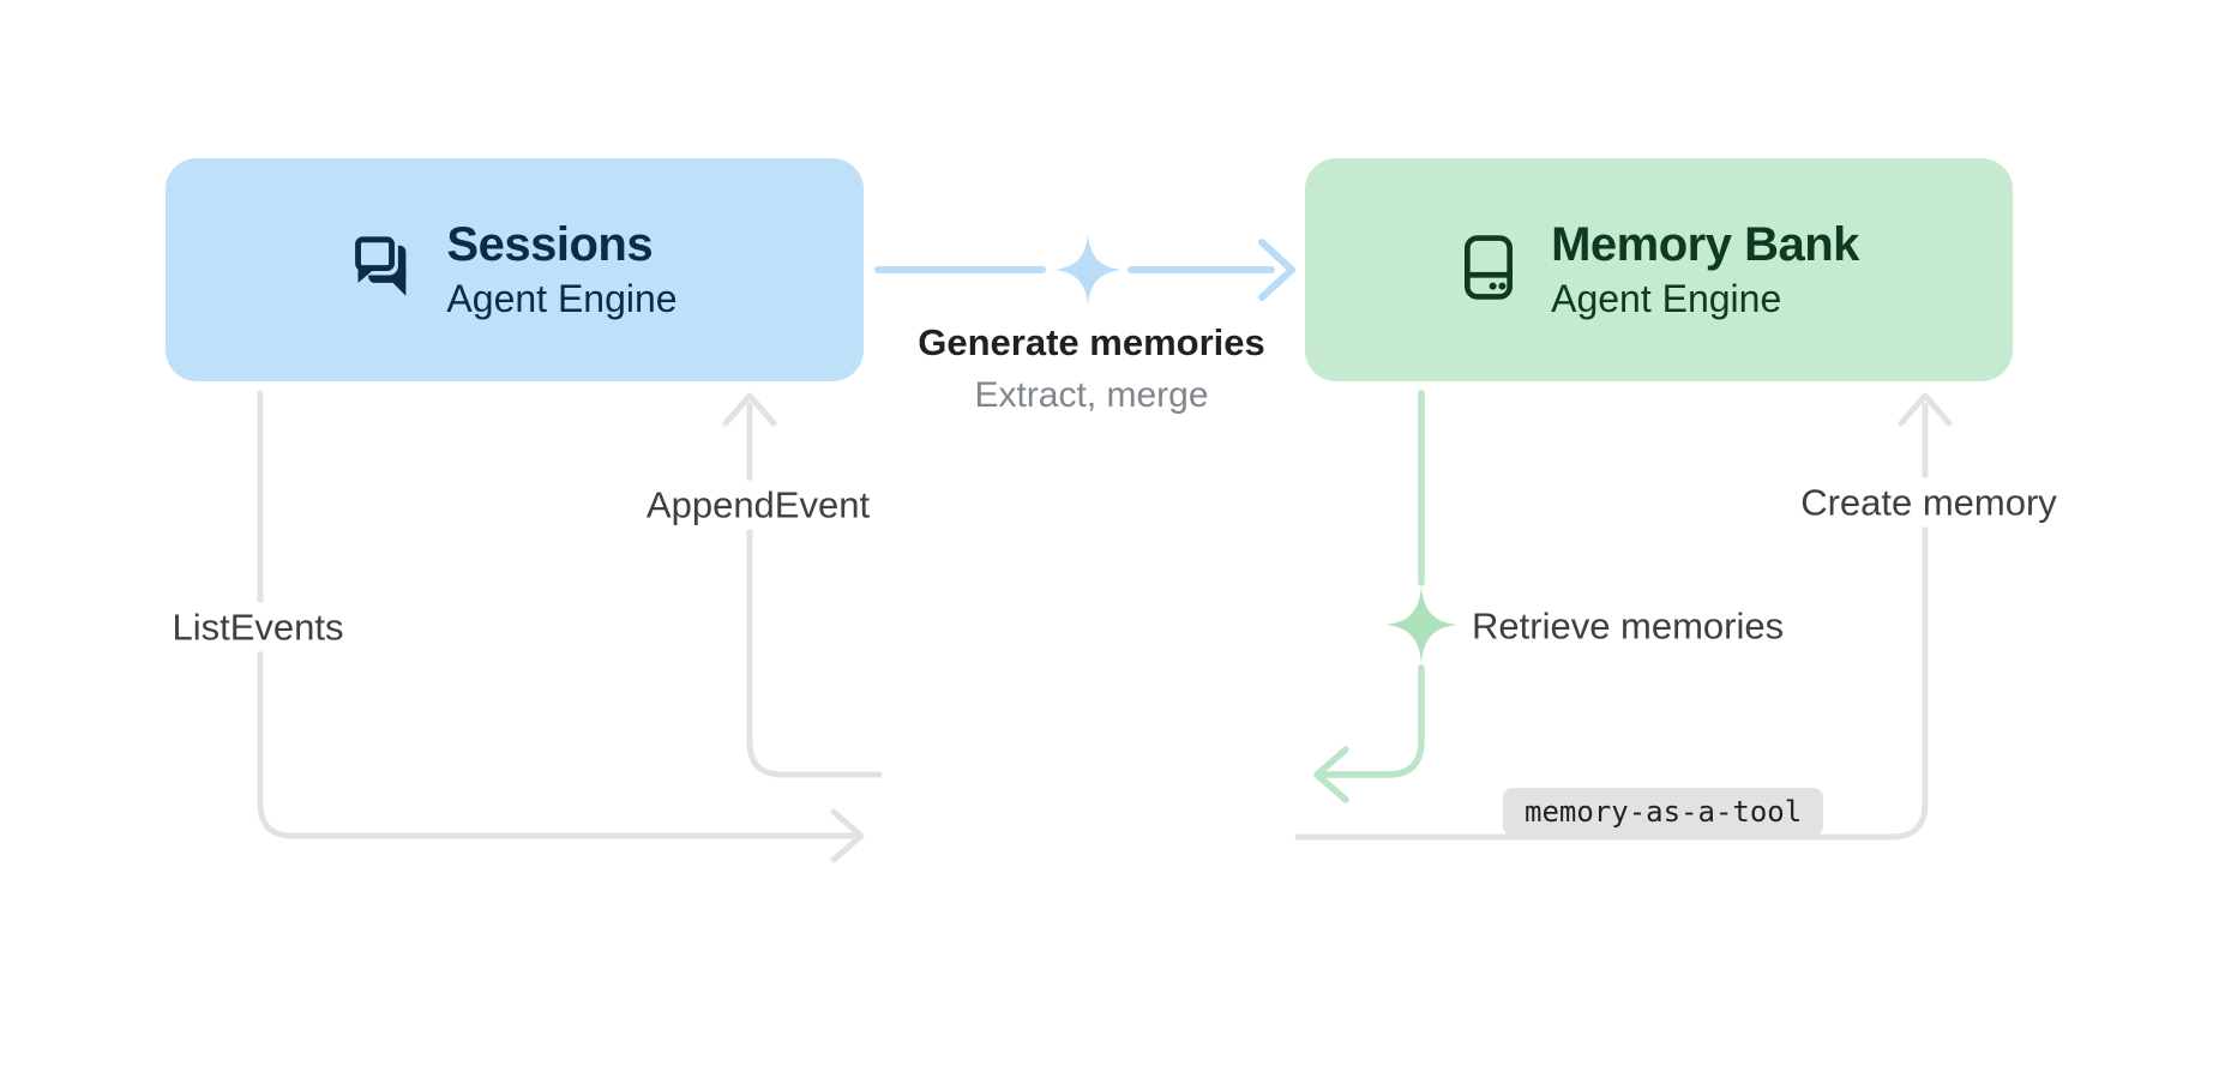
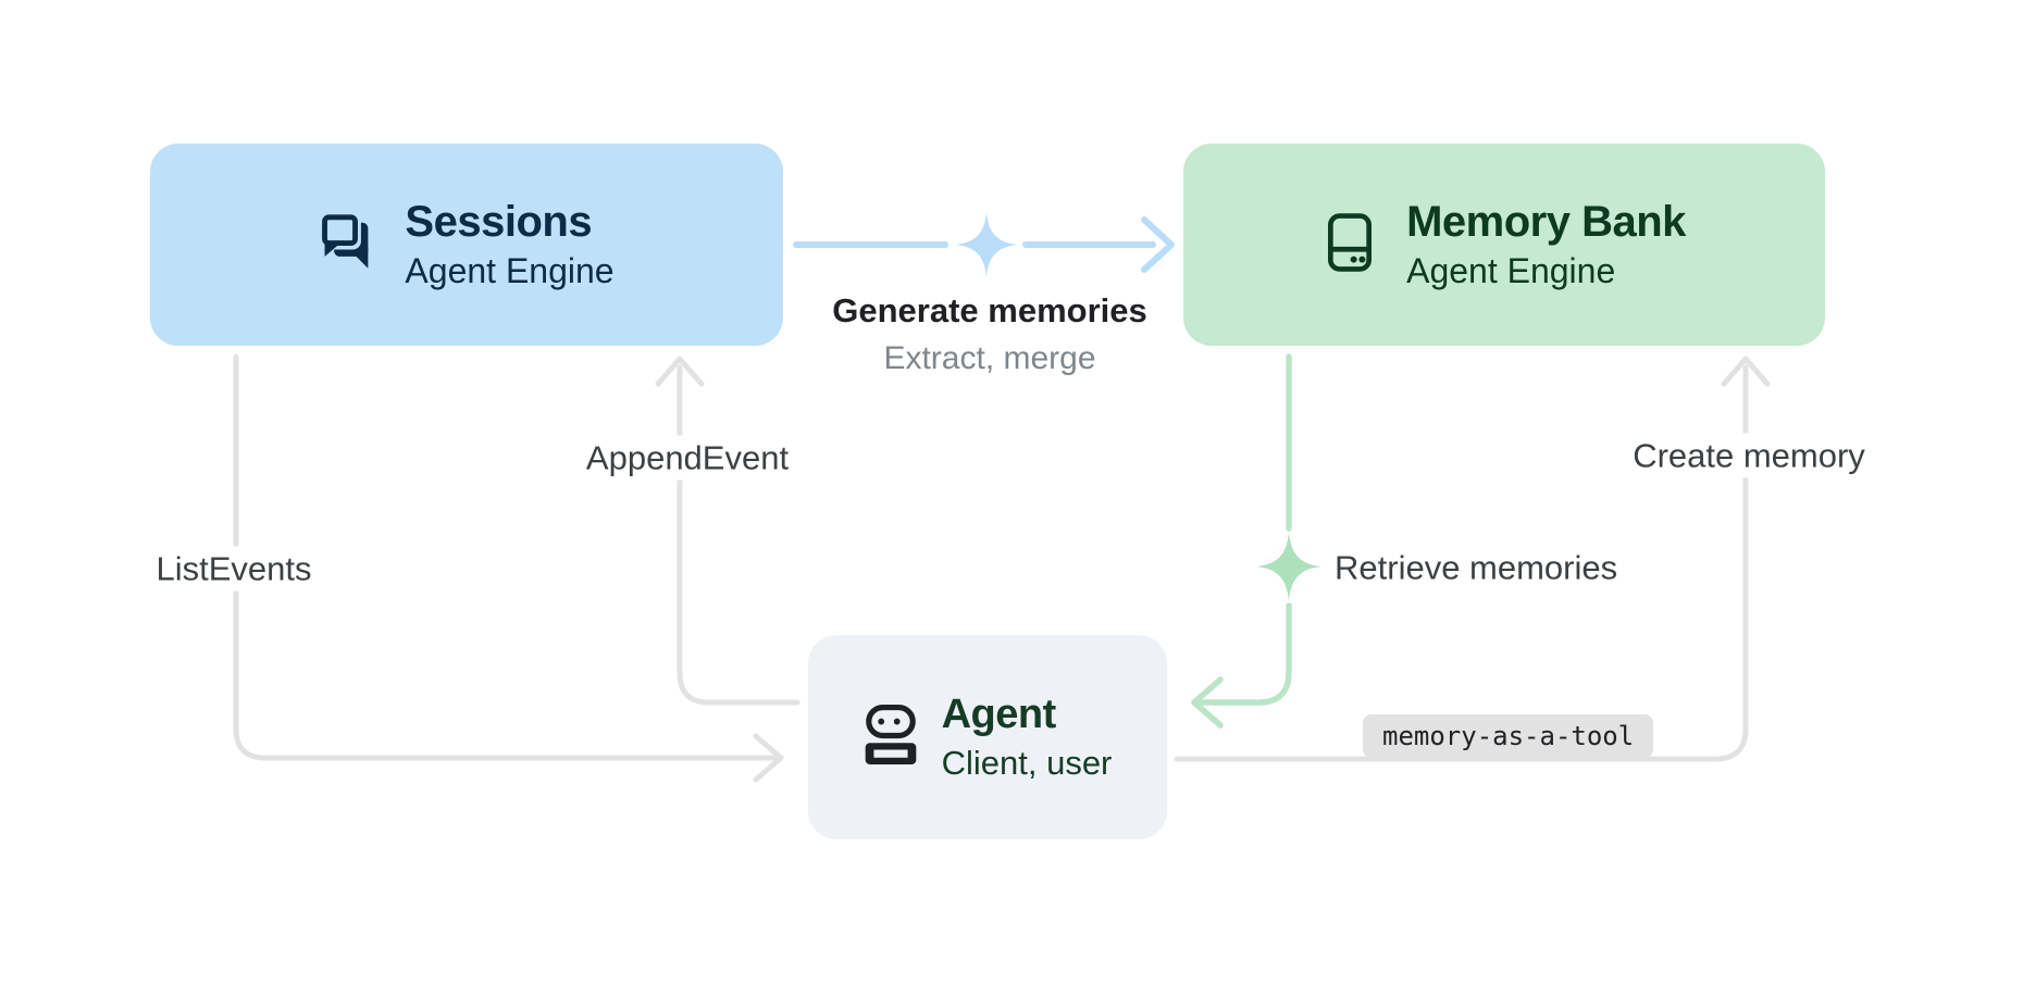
  Sessions
  Agent Engine
  Memory Bank
  Agent Engine
+ Agent
+ Client, user
  Generate memories
  Extract, merge
  AppendEvent
  ListEvents
  Create memory
  Retrieve memories
  memory-as-a-tool
